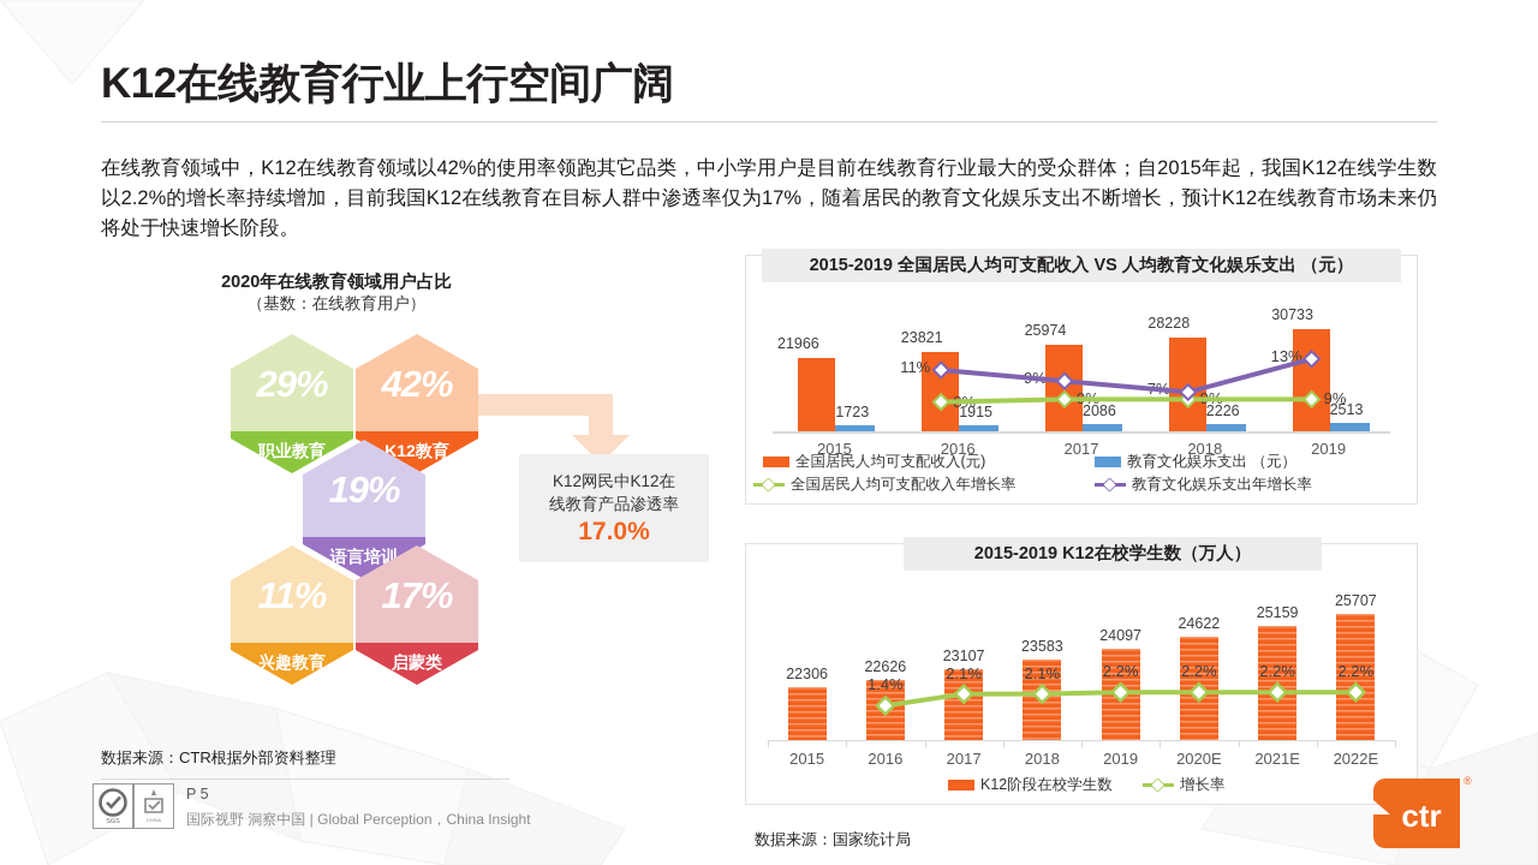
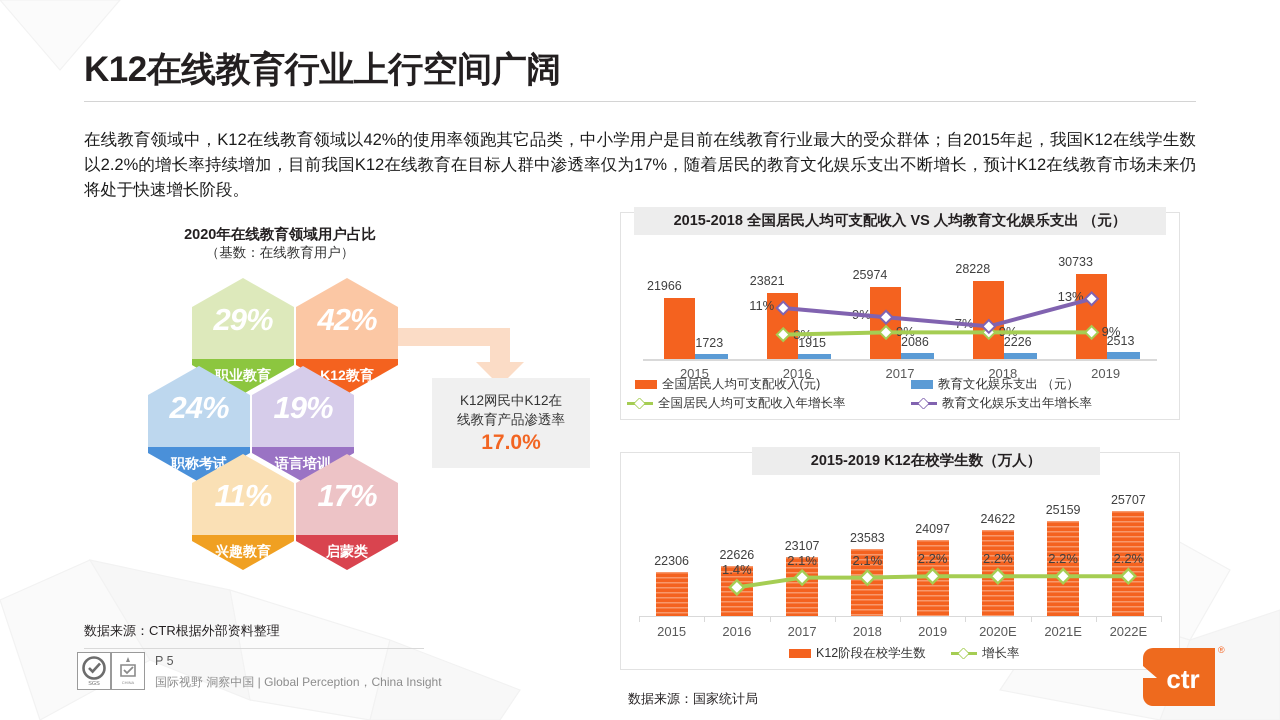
  K12在线教育行业上行空间广阔
  在线教育领域中，K12在线教育领域以42%的使用率领跑其它品类，中小学用户是目前在线教育行业最大的受众群体；自2015年起，我国K12在线学生数以2.2%的增长率持续增加，目前我国K12在线教育在目标人群中渗透率仅为17%，随着居民的教育文化娱乐支出不断增长，预计K12在线教育市场未来仍将处于快速增长阶段。
  2020年在线教育领域用户占比
  （基数：在线教育用户）
  29%
  职业教育
  42%
  K12教育
+ 24%
+ 职称考试
  19%
  语言培训
  11%
  兴趣教育
  17%
  启蒙类
  K12网民中K12在
  线教育产品渗透率
  17.0%
  21966
  1723
  2015
  23821
  1915
  2016
  25974
  2086
  2017
  28228
  2226
  2018
  30733
  2513
  2019
  9%
  11%
  13%
  全国居民人均可支配收入(元)
  教育文化娱乐支出 （元）
  全国居民人均可支配收入年增长率
  教育文化娱乐支出年增长率
- 2015-2019 全国居民人均可支配收入 VS 人均教育文化娱乐支出 （元）
+ 2015-2018 全国居民人均可支配收入 VS 人均教育文化娱乐支出 （元）
  22306
  2015
  22626
  2016
  23107
  2017
  23583
  2018
  24097
  2019
  24622
  2020E
  25159
  2021E
  25707
  2022E
  1.4%
  2.1%
  2.1%
  2.2%
  2.2%
  2.2%
  2.2%
  K12阶段在校学生数
  增长率
  2015-2019 K12在校学生数（万人）
  数据来源：CTR根据外部资料整理
  数据来源：国家统计局
  P 5
  国际视野 洞察中国 | Global Perception，China Insight
  ctr
  ®
